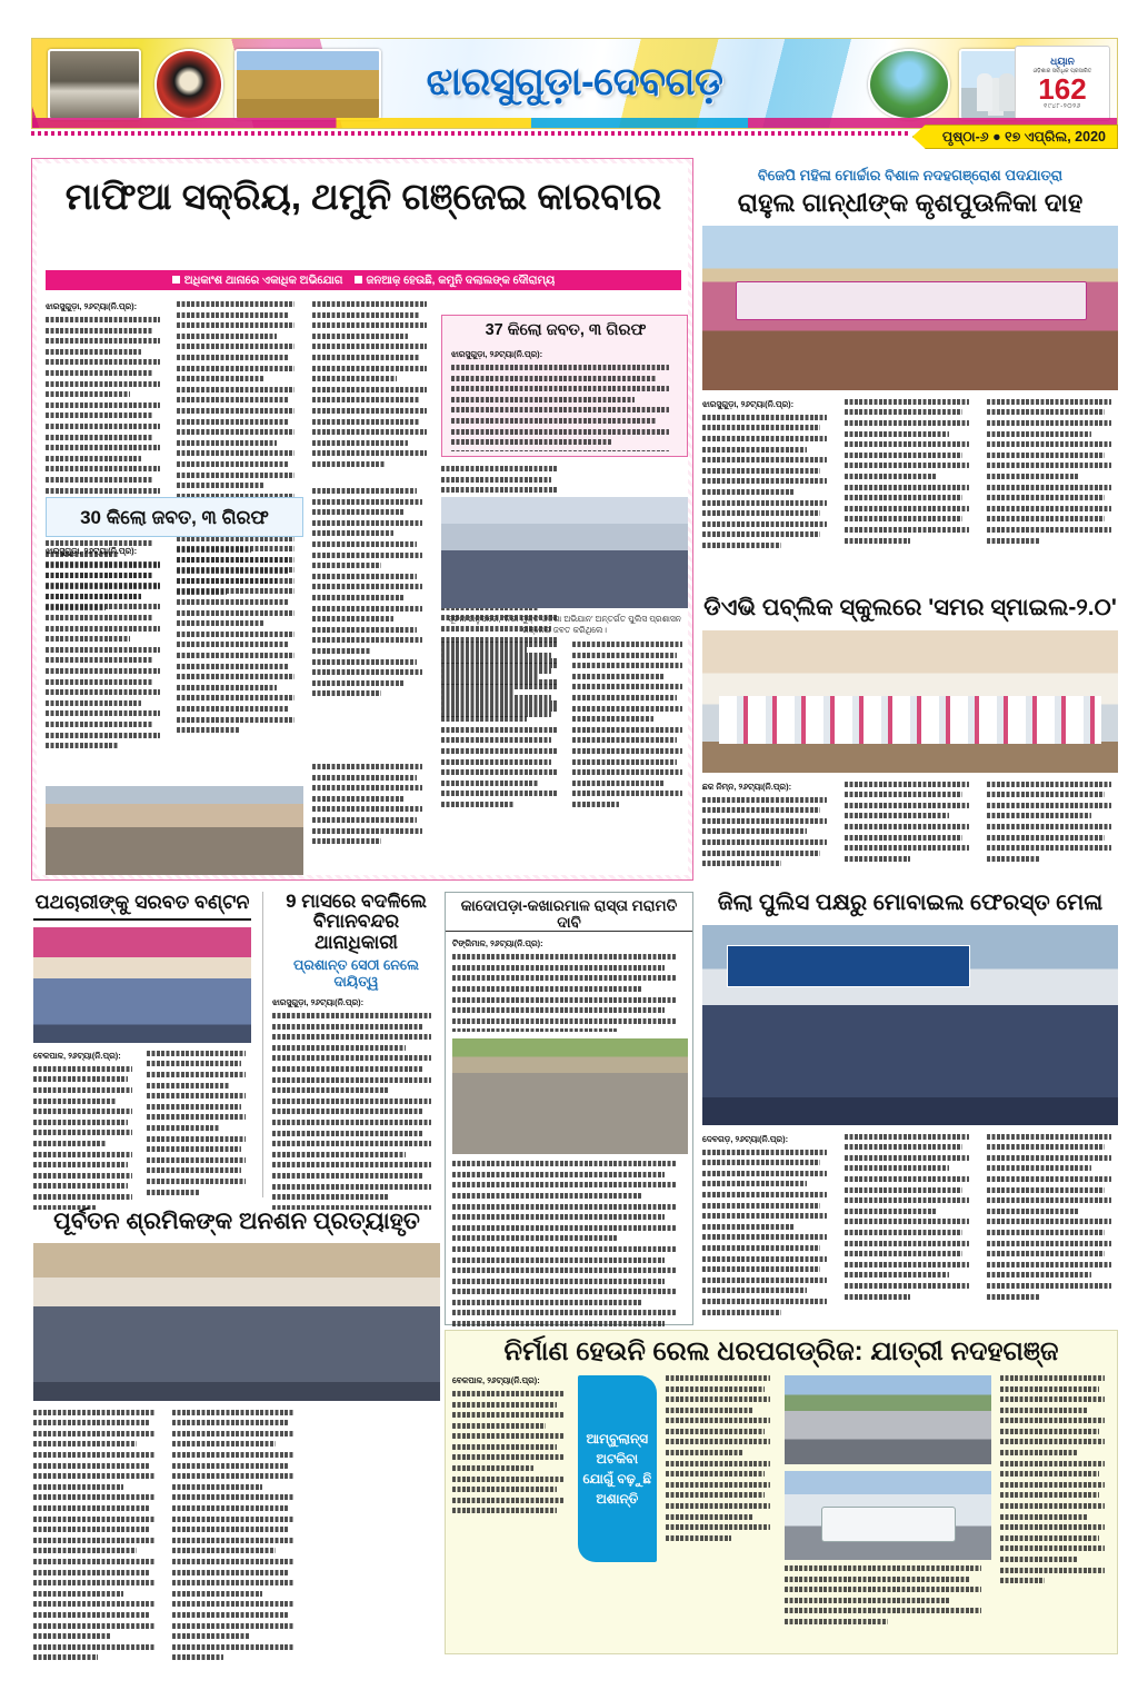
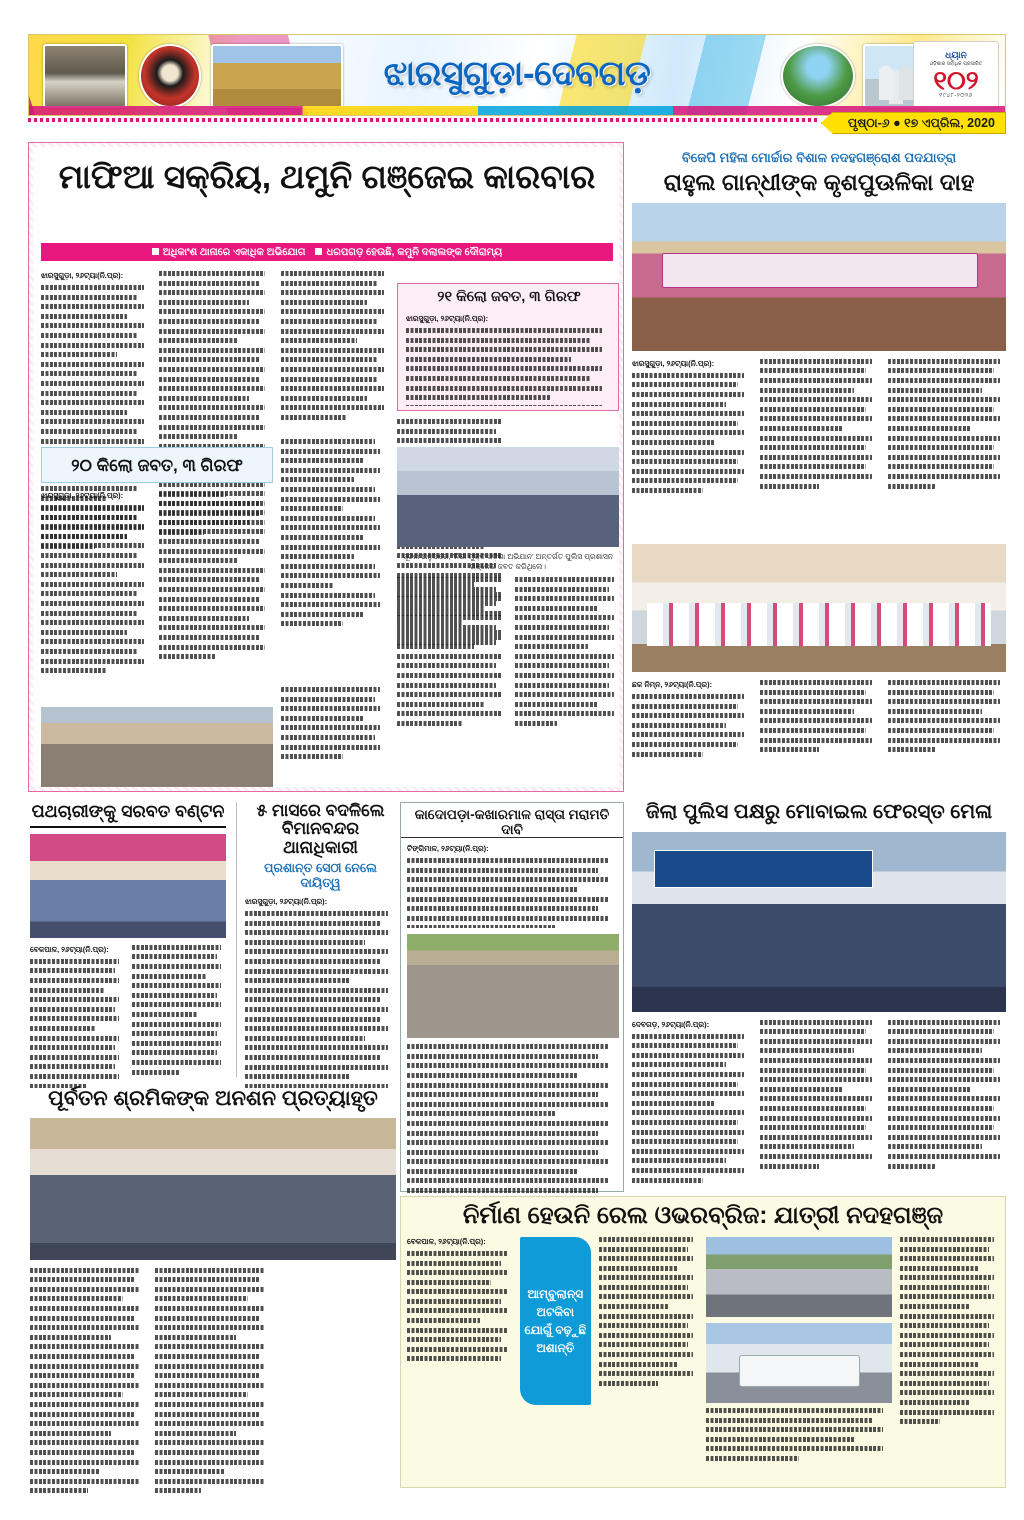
  ଝାରସୁଗୁଡ଼ା-ଦେବଗଡ଼
  ଧ୍ୟାନ
- 162
+ ୧୦୨
  ପୃଷ୍ଠା-୬ ● ୧୭ ଏପ୍ରିଲ, 2020
  ମାଫିଆ ସକ୍ରିୟ, ଥମୁନି ଗଞ୍ଜେଇ କାରବାର
  ଅଧିକାଂଶ ଥାନାରେ ଏକାଧିକ ଅଭିଯୋଗ
- ଜନଆକ଼ ହେଉଛି, କମୁନି ଦଲାଲଙ୍କ ଦୌରାମ୍ୟ
+ ଧରପଗଡ଼ ହେଉଛି, କମୁନି ଦଲାଲଙ୍କ ଦୌରାମ୍ୟ
  ଝାରସୁଗୁଡ଼ା, ୨୬ଟ୍ୟା(ନି.ପ୍ର):
- 37 କିଲୋ ଜବତ, ୩ ଗିରଫ
+ ୨୧ କିଲୋ ଜବତ, ୩ ଗିରଫ
  ଝାରସୁଗୁଡ଼ା, ୨୬ଟ୍ୟା(ନି.ପ୍ର):
  ସୂଚନା ଅନୁସାରେ, 'ନିଶା ମୁକ୍ତ ଓଡ଼ିଶା ଅଭିଯାନ' ଅନ୍ତର୍ଗତ ପୁଲିସ ପ୍ରଶାସନ ଗଞ୍ଜେଇ ଜବତ କରିଥିଲେ।
- 30 କିଲୋ ଜବତ, ୩ ଗିରଫ
+ ୨୦ କିଲୋ ଜବତ, ୩ ଗିରଫ
  ଝାରସୁଗୁଡ଼ା, ୨୬ଟ୍ୟା(ନି.ପ୍ର):
  ବିଜେପି ମହିଳା ମୋର୍ଚ୍ଚାର ବିଶାଳ ନଦହଗଞ୍ରୋଶ ପଦଯାତ୍ରା
  ରାହୁଲ ଗାନ୍ଧୀଙ୍କ କୃଶପୁଊଳିକା ଦାହ
  ଝାରସୁଗୁଡ଼ା, ୨୬ଟ୍ୟା(ନି.ପ୍ର):
- ଡିଏଭି ପବ୍ଲିକ ସ୍କୁଲରେ 'ସମର ସ୍ମାଇଲ-୨.୦'
  ଛକ ନିମ୍ନ, ୨୬ଟ୍ୟା(ନି.ପ୍ର):
  ପଥଚାରୀଙ୍କୁ ସରବତ ବଣ୍ଟନ
  ବେଳପାଳ, ୨୬ଟ୍ୟା(ନି.ପ୍ର):
- 9 ମାସରେ ବଦଳିଲେ
+ ୫ ମାସରେ ବଦଳିଲେ
  ବିମାନବନ୍ଦର ଥାନାଧିକାରୀ
  ପ୍ରଶାନ୍ତ ସେଠୀ ନେଲେ ଦାୟିତ୍ୱ
  ଝାରସୁଗୁଡ଼ା, ୨୬ଟ୍ୟା(ନି.ପ୍ର):
  କାଦୋପଡ଼ା-କଖାରମାଳ ରାସ୍ତା ମରାମତି ଦାବି
  ଟିଙ୍ଗିମାଳ, ୨୬ଟ୍ୟା(ନି.ପ୍ର):
  ଜିଲା ପୁଲିସ ପକ୍ଷରୁ ମୋବାଇଲ ଫେରସ୍ତ ମେଳା
  ଦେବଗଡ଼, ୨୬ଟ୍ୟା(ନି.ପ୍ର):
  ପୂର୍ବତନ ଶ୍ରମିକଙ୍କ ଅନଶନ ପ୍ରତ୍ୟାହୃତ
- ନିର୍ମାଣ ହେଉନି ରେଲ ଧରପଗଡ୍ରିଜ: ଯାତ୍ରୀ ନଦହଗଞ୍ଜ
+ ନିର୍ମାଣ ହେଉନି ରେଲ ଓଭରବ୍ରିଜ: ଯାତ୍ରୀ ନଦହଗଞ୍ଜ
  ବେଳପାଳ, ୨୬ଟ୍ୟା(ନି.ପ୍ର):
  ଆମ୍ବୁଲାନ୍ସ ଅଟକିବା ଯୋଗୁଁ ବଢ଼ୁଛି ଅଶାନ୍ତି
